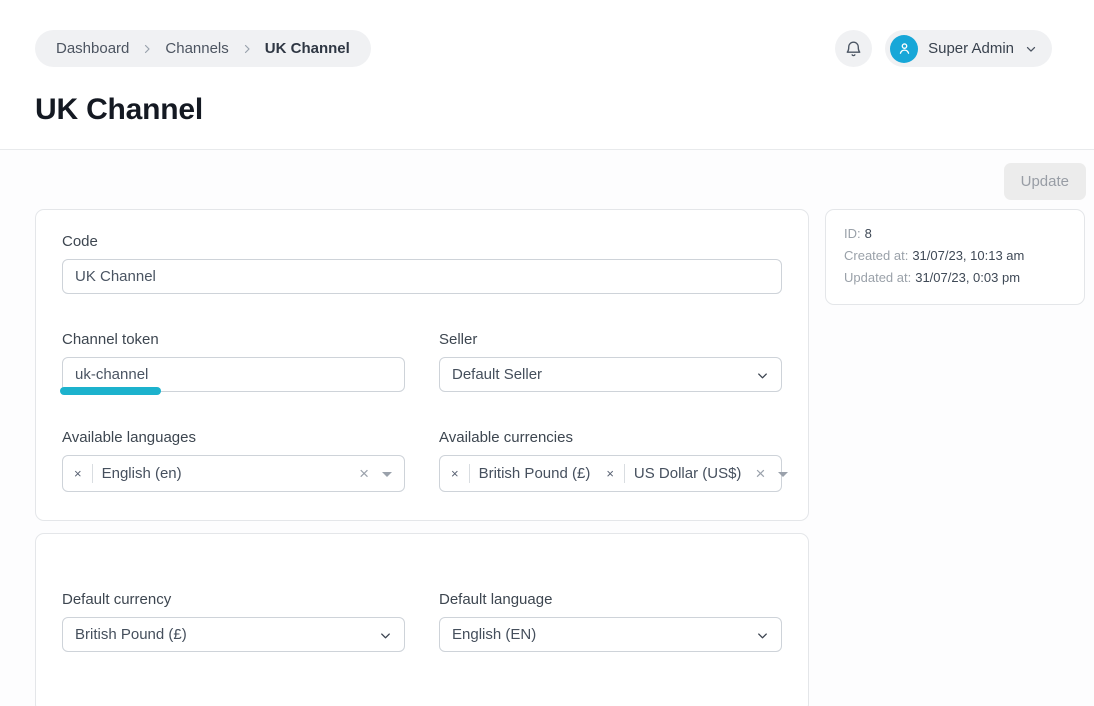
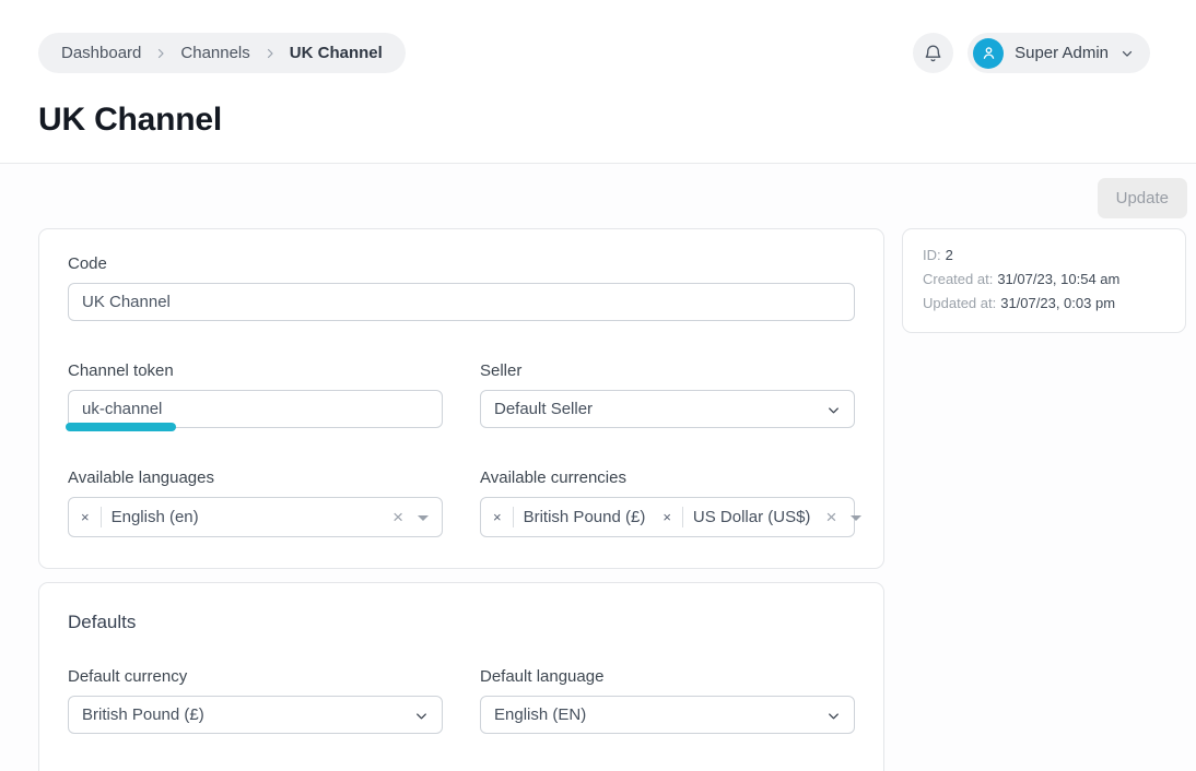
  Dashboard
  Channels
  UK Channel
  Super Admin
  UK Channel
  Update
  Code
  UK Channel
  Channel token
  uk-channel
  Seller
  Default Seller
  Available languages
  ×
  English (en)
  ×
  Available currencies
  ×
  British Pound (£)
  ×
  US Dollar (US$)
  ×
+ Defaults
  Default currency
  British Pound (£)
  Default language
  English (EN)
- ID: 8
+ ID: 2
- Created at: 31/07/23, 10:13 am
+ Created at: 31/07/23, 10:54 am
  Updated at: 31/07/23, 0:03 pm
